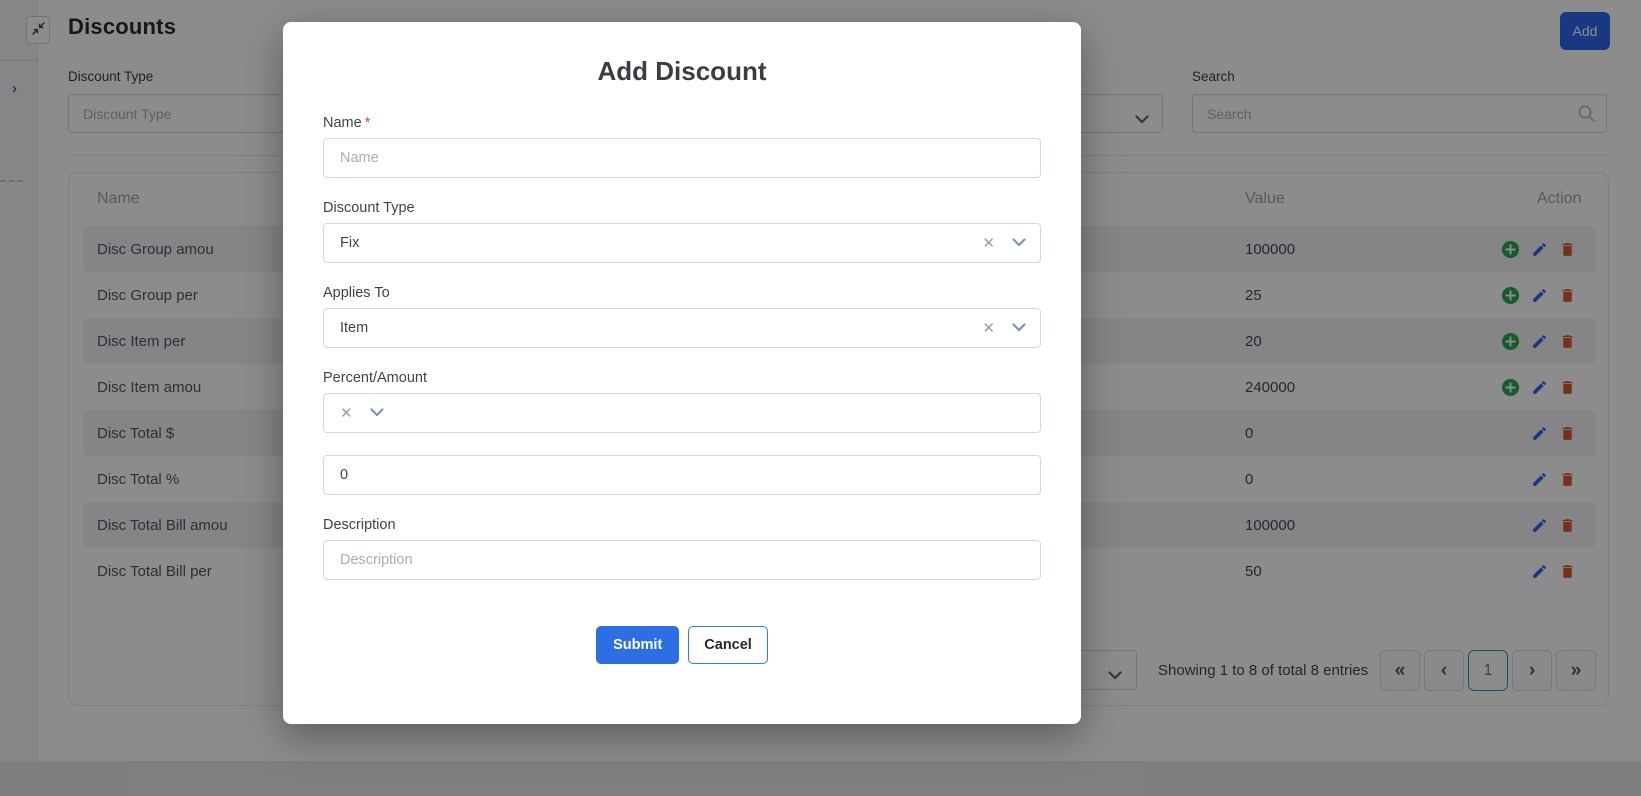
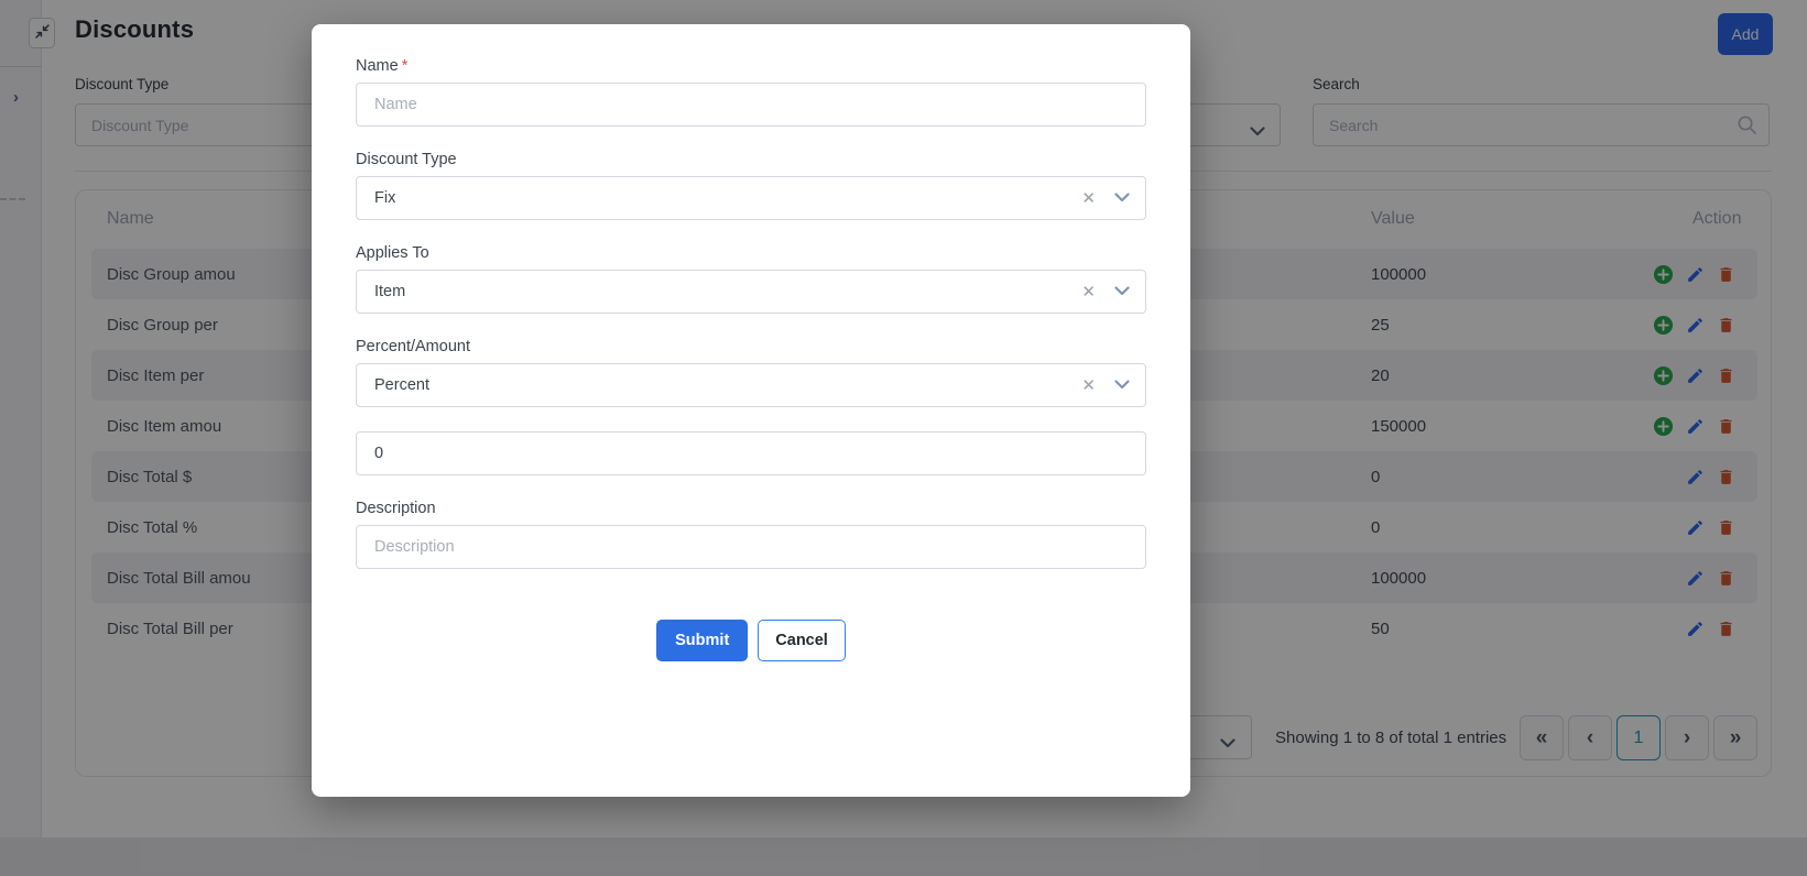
  ›
  Discounts
  Add
  Discount Type
  Discount Type
  Search
  Search
  Name
  Value
  Action
  Disc Group amou
  100000
  Disc Group per
  25
  Disc Item per
  20
  Disc Item amou
- 240000
+ 150000
  Disc Total $
  0
  Disc Total %
  0
  Disc Total Bill amou
  100000
  Disc Total Bill per
  50
- Showing 1 to 8 of total 8 entries
+ Showing 1 to 8 of total 1 entries
  «
  ‹
  1
  ›
  »
- Add Discount
  Name *
  Name
  Discount Type
  Fix
  ✕
  Applies To
  Item
  ✕
  Percent/Amount
+ Percent
  ✕
  0
  Description
  Description
  Submit
  Cancel
